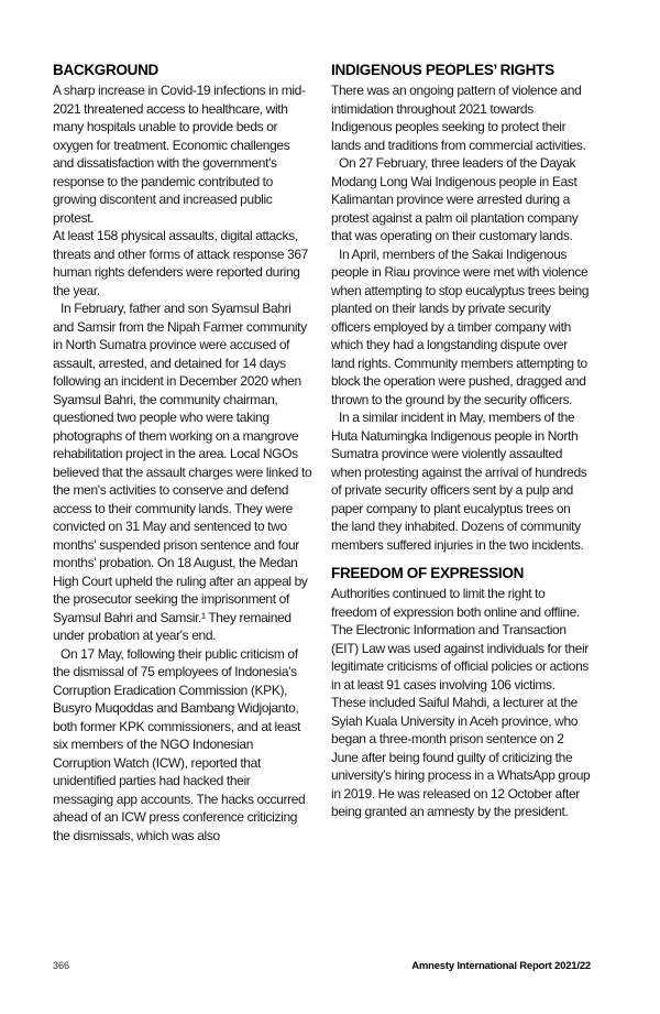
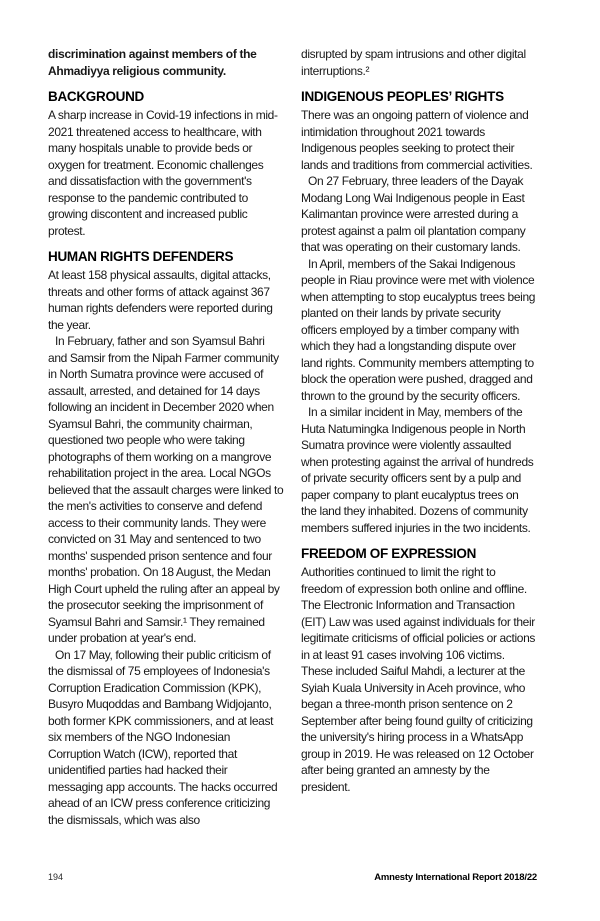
+ discrimination against members of the Ahmadiyya religious community.
  BACKGROUND
  A sharp increase in Covid-19 infections in mid-2021 threatened access to healthcare, with many hospitals unable to provide beds or oxygen for treatment. Economic challenges and dissatisfaction with the government's response to the pandemic contributed to growing discontent and increased public protest.
+ HUMAN RIGHTS DEFENDERS
- At least 158 physical assaults, digital attacks, threats and other forms of attack response 367 human rights defenders were reported during the year.
+ At least 158 physical assaults, digital attacks, threats and other forms of attack against 367 human rights defenders were reported during the year.
  In February, father and son Syamsul Bahri and Samsir from the Nipah Farmer community in North Sumatra province were accused of assault, arrested, and detained for 14 days following an incident in December 2020 when Syamsul Bahri, the community chairman, questioned two people who were taking photographs of them working on a mangrove rehabilitation project in the area. Local NGOs believed that the assault charges were linked to the men's activities to conserve and defend access to their community lands. They were convicted on 31 May and sentenced to two months' suspended prison sentence and four months' probation. On 18 August, the Medan High Court upheld the ruling after an appeal by the prosecutor seeking the imprisonment of Syamsul Bahri and Samsir.¹ They remained under probation at year's end.
  On 17 May, following their public criticism of the dismissal of 75 employees of Indonesia's Corruption Eradication Commission (KPK), Busyro Muqoddas and Bambang Widjojanto, both former KPK commissioners, and at least six members of the NGO Indonesian Corruption Watch (ICW), reported that unidentified parties had hacked their messaging app accounts. The hacks occurred ahead of an ICW press conference criticizing the dismissals, which was also
+ disrupted by spam intrusions and other digital interruptions.²
  INDIGENOUS PEOPLES’ RIGHTS
  There was an ongoing pattern of violence and intimidation throughout 2021 towards Indigenous peoples seeking to protect their lands and traditions from commercial activities.
  On 27 February, three leaders of the Dayak Modang Long Wai Indigenous people in East Kalimantan province were arrested during a protest against a palm oil plantation company that was operating on their customary lands.
  In April, members of the Sakai Indigenous people in Riau province were met with violence when attempting to stop eucalyptus trees being planted on their lands by private security officers employed by a timber company with which they had a longstanding dispute over land rights. Community members attempting to block the operation were pushed, dragged and thrown to the ground by the security officers.
  In a similar incident in May, members of the Huta Natumingka Indigenous people in North Sumatra province were violently assaulted when protesting against the arrival of hundreds of private security officers sent by a pulp and paper company to plant eucalyptus trees on the land they inhabited. Dozens of community members suffered injuries in the two incidents.
  FREEDOM OF EXPRESSION
- Authorities continued to limit the right to freedom of expression both online and offline. The Electronic Information and Transaction (EIT) Law was used against individuals for their legitimate criticisms of official policies or actions in at least 91 cases involving 106 victims. These included Saiful Mahdi, a lecturer at the Syiah Kuala University in Aceh province, who began a three-month prison sentence on 2 June after being found guilty of criticizing the university's hiring process in a WhatsApp group in 2019. He was released on 12 October after being granted an amnesty by the president.
+ Authorities continued to limit the right to freedom of expression both online and offline. The Electronic Information and Transaction (EIT) Law was used against individuals for their legitimate criticisms of official policies or actions in at least 91 cases involving 106 victims. These included Saiful Mahdi, a lecturer at the Syiah Kuala University in Aceh province, who began a three-month prison sentence on 2 September after being found guilty of criticizing the university's hiring process in a WhatsApp group in 2019. He was released on 12 October after being granted an amnesty by the president.
- 366
+ 194
- Amnesty International Report 2021/22
+ Amnesty International Report 2018/22
